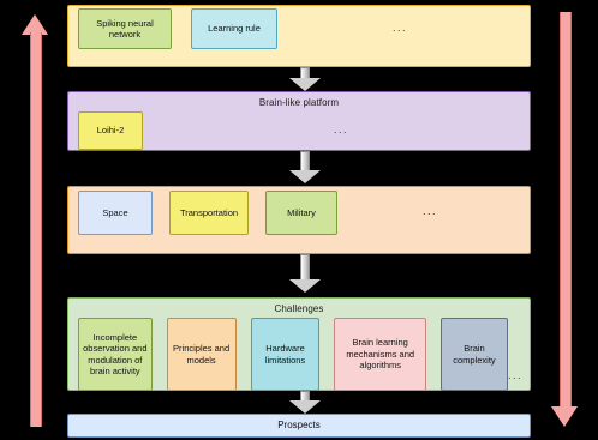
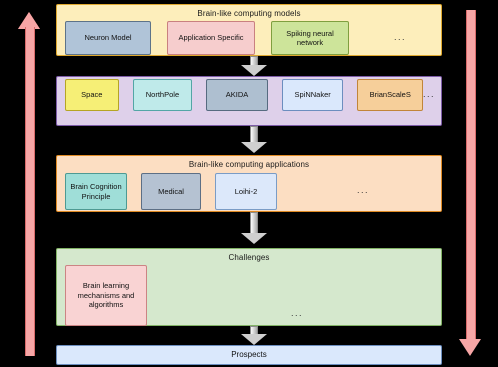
+ Brain-like computing models
+ Neuron Model
+ Application Specific
  Spiking neural network
- Learning rule
  ...
- Brain-like platform
- Loihi-2
+ Space
+ NorthPole
+ AKIDA
+ SpiNNaker
+ BrianScaleS
  ...
+ Brain-like computing applications
+ Brain Cognition Principle
+ Medical
- Space
+ Loihi-2
- Transportation
- Military
  ...
  Challenges
- Incomplete observation and modulation of brain activity
- Principles and models
- Hardware limitations
  Brain learning mechanisms and algorithms
- Brain complexity
  ...
  Prospects
